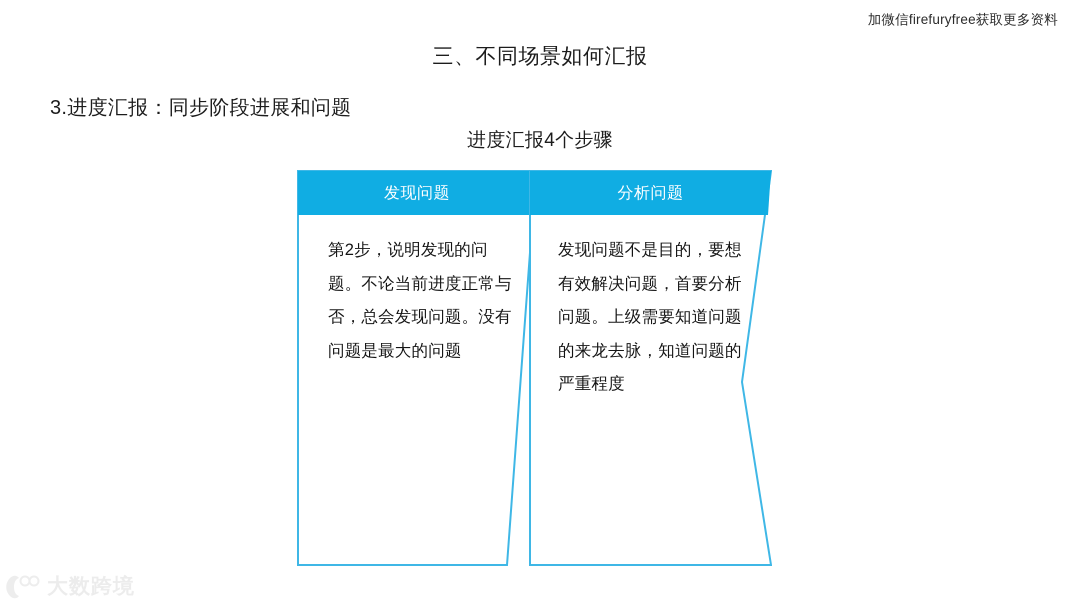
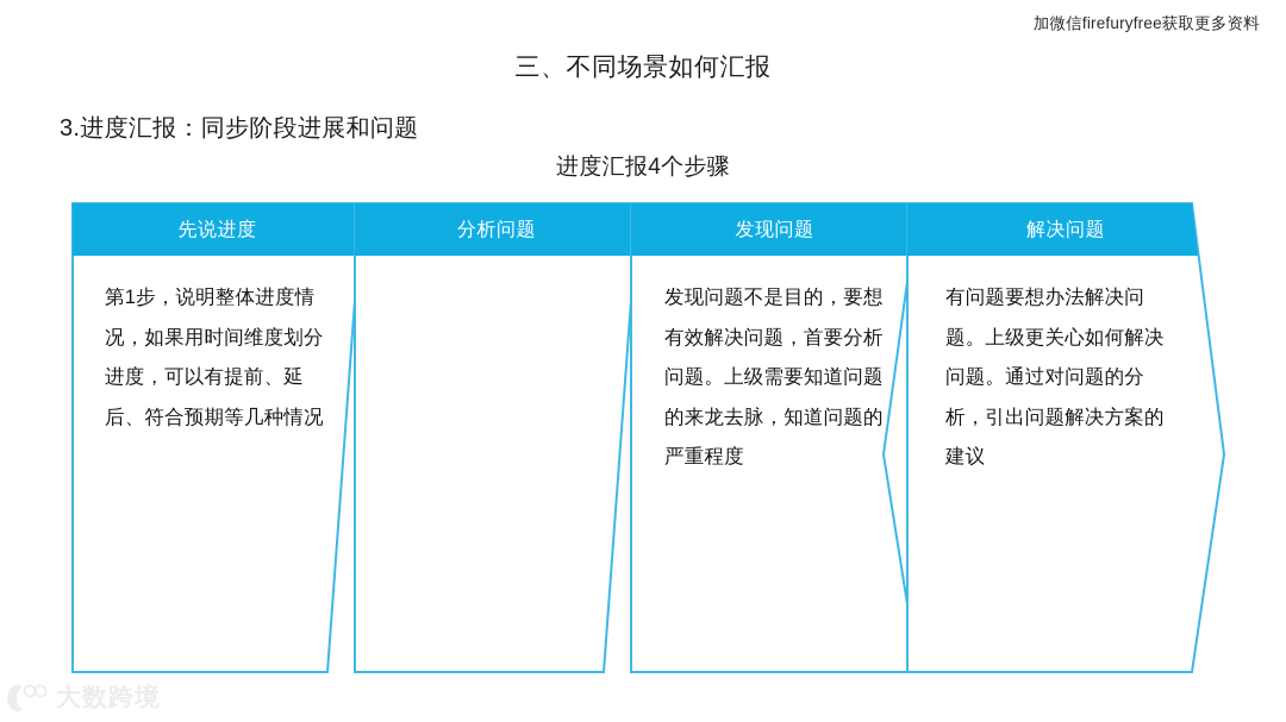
  加微信firefuryfree获取更多资料
  三、不同场景如何汇报
  3.进度汇报：同步阶段进展和问题
  进度汇报4个步骤
+ 先说进度
+ 第1步，说明整体进度情况，如果用时间维度划分进度，可以有提前、延后、符合预期等几种情况
- 发现问题
+ 分析问题
- 第2步，说明发现的问题。不论当前进度正常与否，总会发现问题。没有问题是最大的问题
- 分析问题
+ 发现问题
  发现问题不是目的，要想有效解决问题，首要分析问题。上级需要知道问题的来龙去脉，知道问题的严重程度
+ 解决问题
+ 有问题要想办法解决问题。上级更关心如何解决问题。通过对问题的分析，引出问题解决方案的建议
